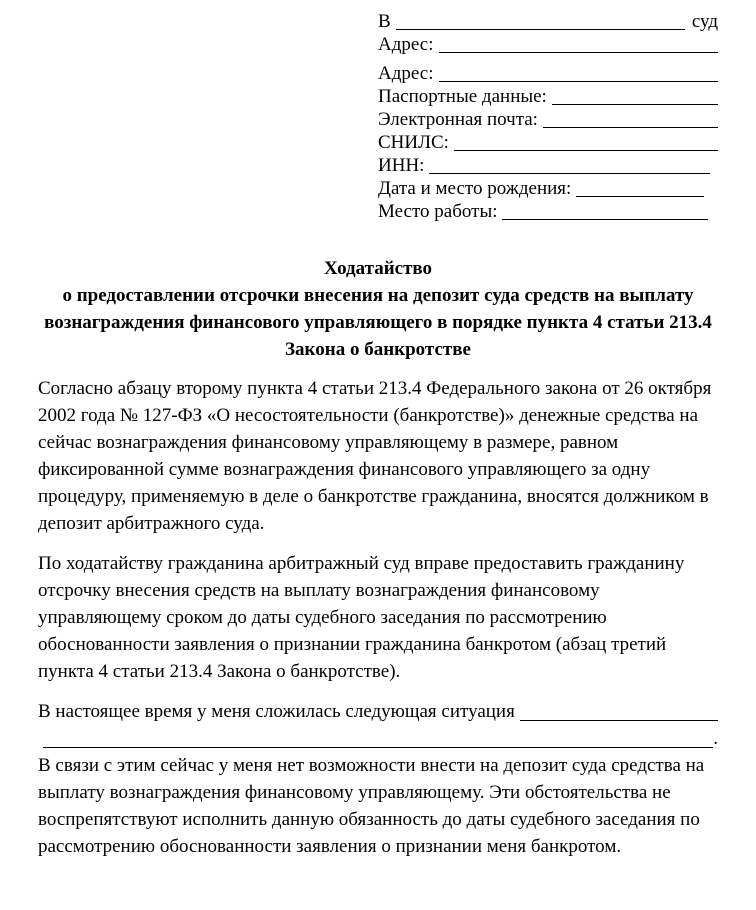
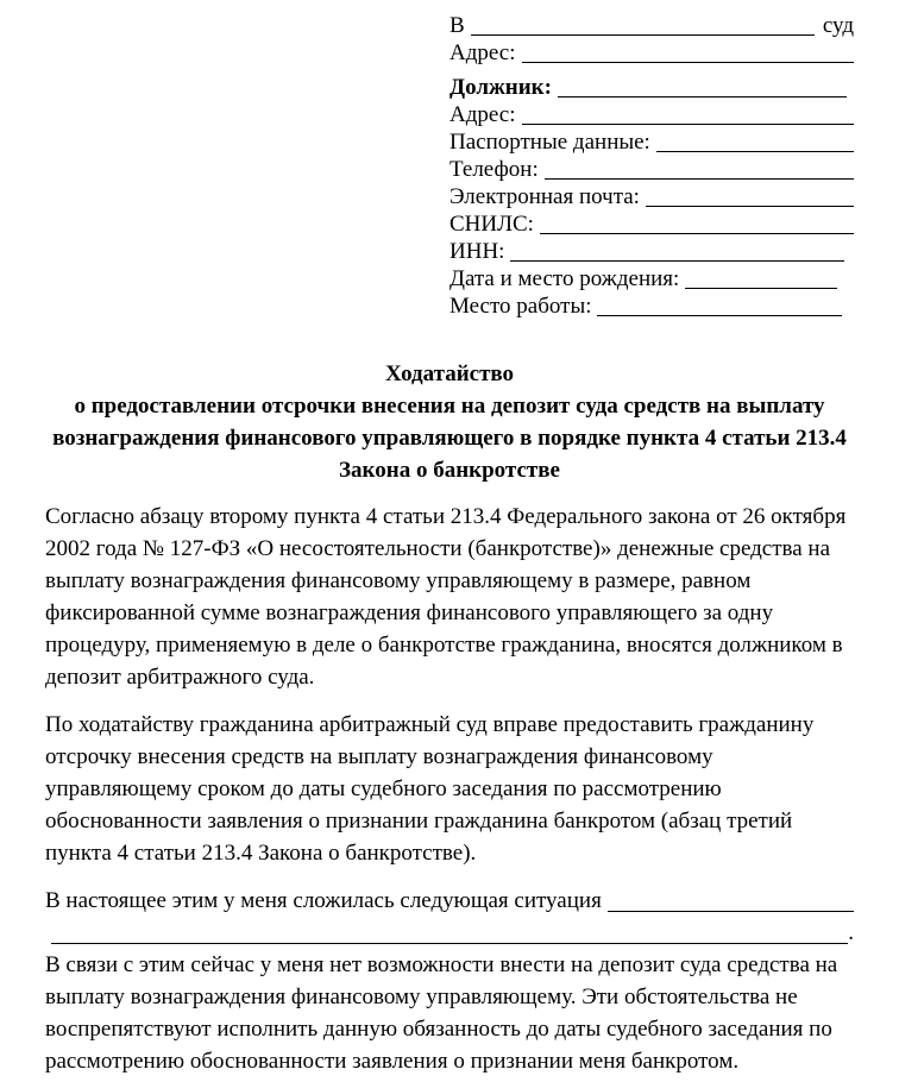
  В
  суд
  Адрес:
+ Должник:
  Адрес:
  Паспортные данные:
+ Телефон:
  Электронная почта:
  СНИЛС:
  ИНН:
  Дата и место рождения:
  Место работы:
  Ходатайство
  о предоставлении отсрочки внесения на депозит суда средств на выплату вознаграждения финансового управляющего в порядке пункта 4 статьи 213.4 Закона о банкротстве
- Согласно абзацу второму пункта 4 статьи 213.4 Федерального закона от 26 октября 2002 года № 127-ФЗ «О несостоятельности (банкротстве)» денежные средства на сейчас вознаграждения финансовому управляющему в размере, равном фиксированной сумме вознаграждения финансового управляющего за одну процедуру, применяемую в деле о банкротстве гражданина, вносятся должником в депозит арбитражного суда.
+ Согласно абзацу второму пункта 4 статьи 213.4 Федерального закона от 26 октября 2002 года № 127-ФЗ «О несостоятельности (банкротстве)» денежные средства на выплату вознаграждения финансовому управляющему в размере, равном фиксированной сумме вознаграждения финансового управляющего за одну процедуру, применяемую в деле о банкротстве гражданина, вносятся должником в депозит арбитражного суда.
  По ходатайству гражданина арбитражный суд вправе предоставить гражданину отсрочку внесения средств на выплату вознаграждения финансовому управляющему сроком до даты судебного заседания по рассмотрению обоснованности заявления о признании гражданина банкротом (абзац третий пункта 4 статьи 213.4 Закона о банкротстве).
- В настоящее время у меня сложилась следующая ситуация
+ В настоящее этим у меня сложилась следующая ситуация
  .
  В связи с этим сейчас у меня нет возможности внести на депозит суда средства на выплату вознаграждения финансовому управляющему. Эти обстоятельства не воспрепятствуют исполнить данную обязанность до даты судебного заседания по рассмотрению обоснованности заявления о признании меня банкротом.
